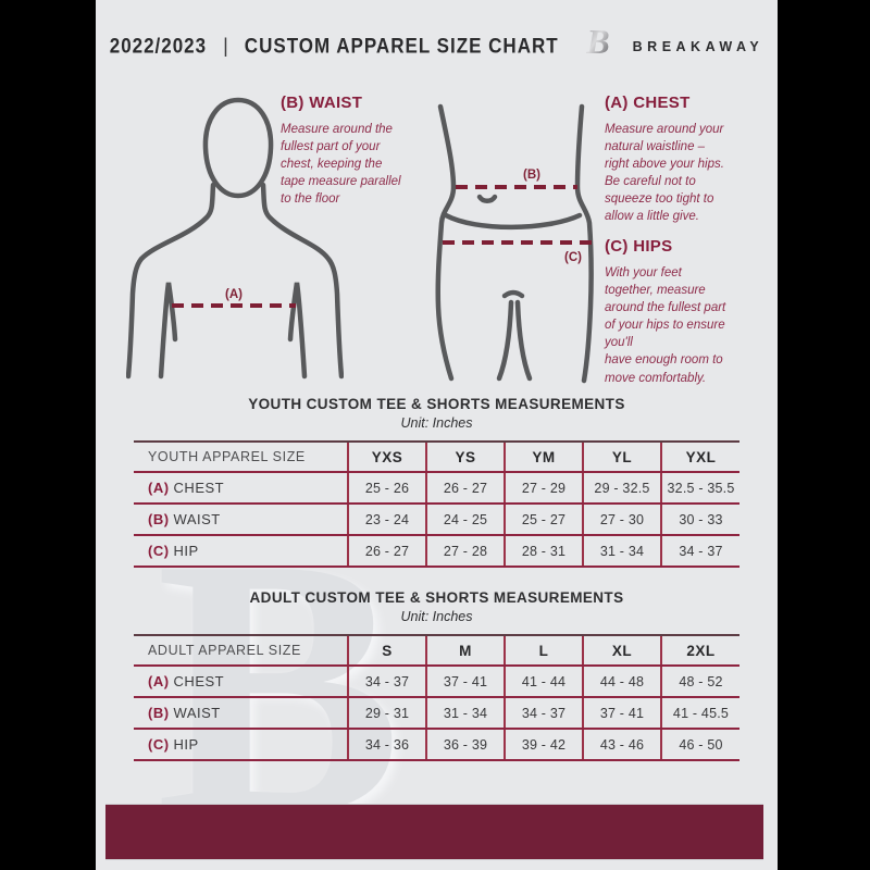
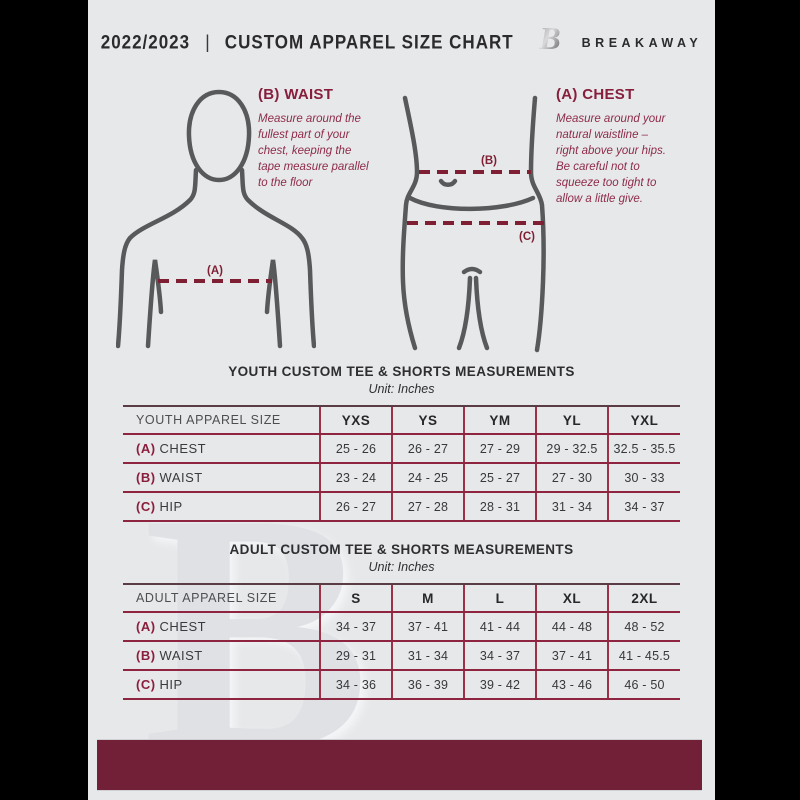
  B
  2022/2023
  |
  CUSTOM APPAREL SIZE CHART
  B
  BREAKAWAY
  (A)
  (B)
  (C)
  (B) WAIST
  Measure around the
  fullest part of your
  chest, keeping the
  tape measure parallel
  to the floor
  (A) CHEST
  Measure around your
  natural waistline –
  right above your hips.
  Be careful not to
  squeeze too tight to
  allow a little give.
- (C) HIPS
- With your feet
- together, measure
- around the fullest part
- of your hips to ensure
- you'll
- have enough room to
- move comfortably.
  YOUTH CUSTOM TEE & SHORTS MEASUREMENTS
  Unit: Inches
  YOUTH APPAREL SIZE	YXS	YS	YM	YL	YXL
  (A) CHEST	25 - 26	26 - 27	27 - 29	29 - 32.5	32.5 - 35.5
  (B) WAIST	23 - 24	24 - 25	25 - 27	27 - 30	30 - 33
  (C) HIP	26 - 27	27 - 28	28 - 31	31 - 34	34 - 37
  ADULT CUSTOM TEE & SHORTS MEASUREMENTS
  Unit: Inches
  ADULT APPAREL SIZE	S	M	L	XL	2XL
  (A) CHEST	34 - 37	37 - 41	41 - 44	44 - 48	48 - 52
  (B) WAIST	29 - 31	31 - 34	34 - 37	37 - 41	41 - 45.5
  (C) HIP	34 - 36	36 - 39	39 - 42	43 - 46	46 - 50
